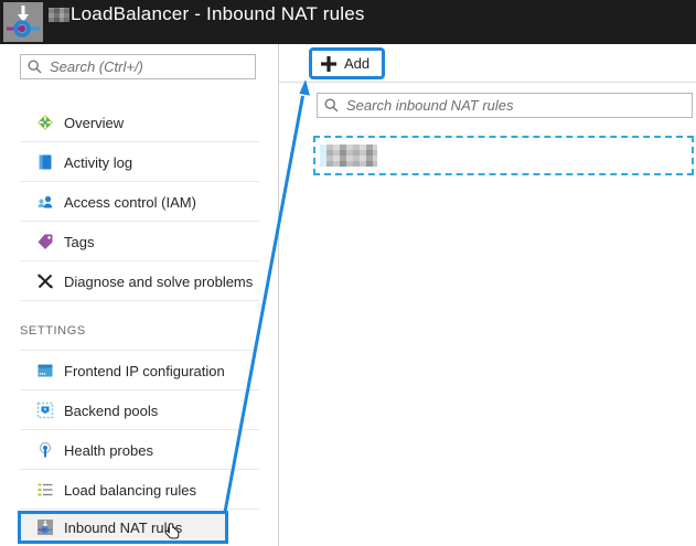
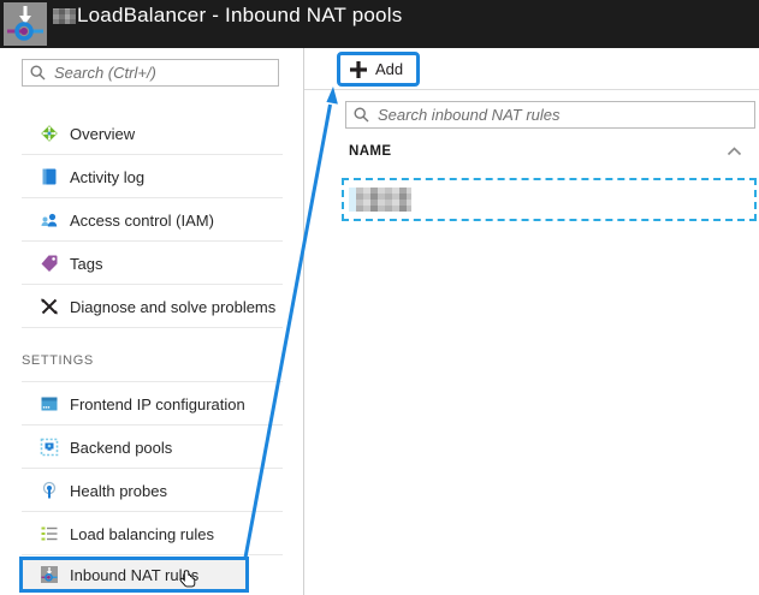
- LoadBalancer - Inbound NAT rules
+ LoadBalancer - Inbound NAT pools
  Search (Ctrl+/)
  Overview
  Activity log
  Access control (IAM)
  Tags
  Diagnose and solve problems
  SETTINGS
  Frontend IP configuration
  Backend pools
  Health probes
  Load balancing rules
  Inbound NAT ruls
  Add
  Search inbound NAT rules
+ NAME
